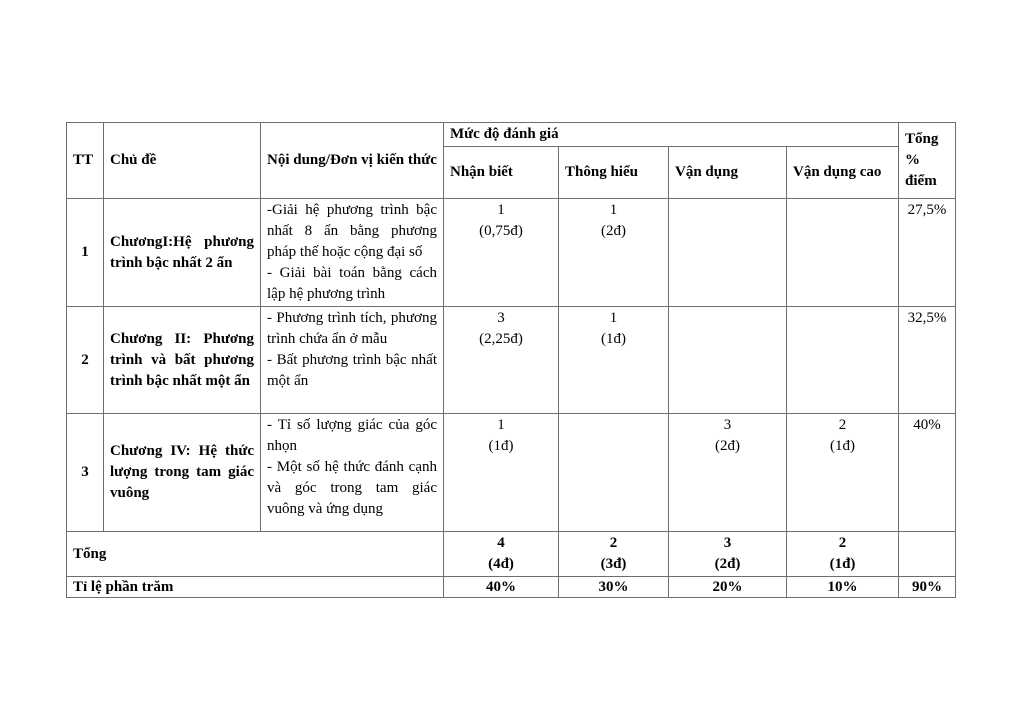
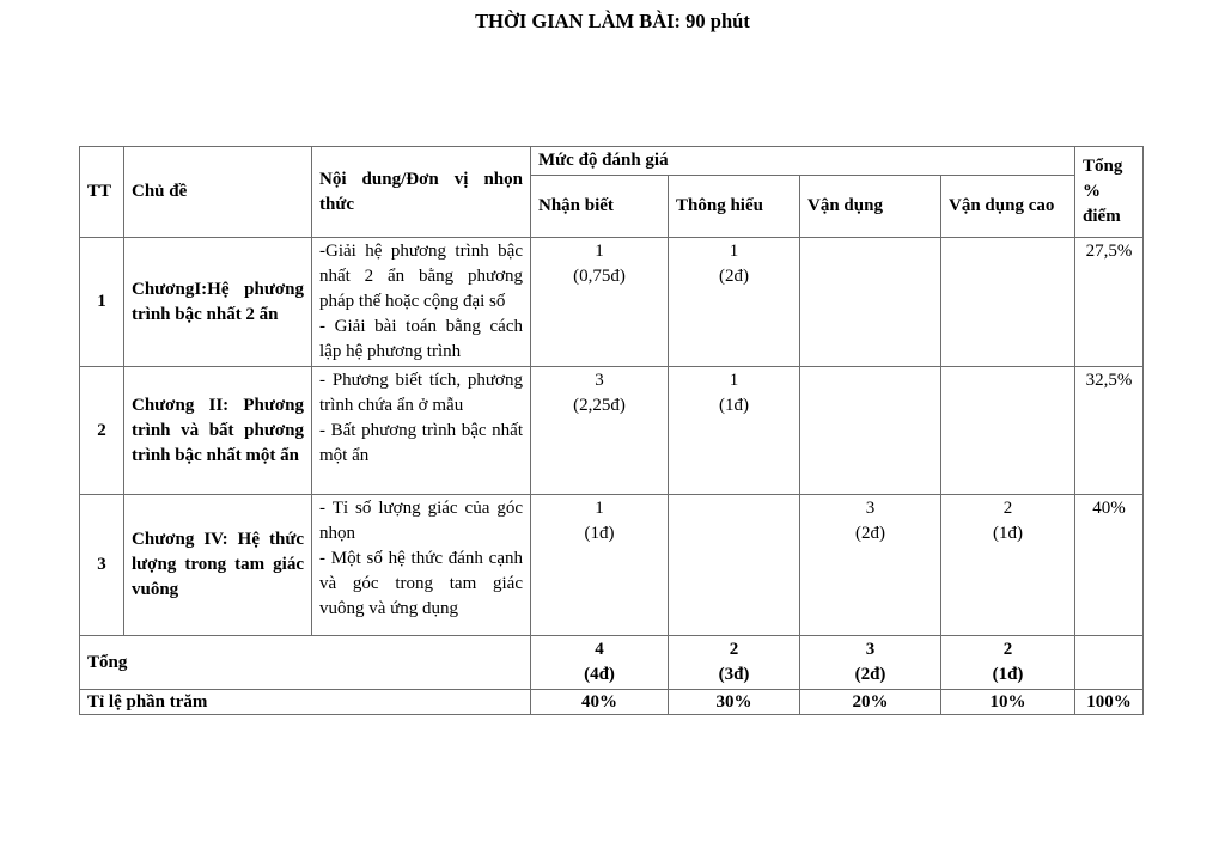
+ THỜI GIAN LÀM BÀI: 90 phút
- TT	Chủ đề	Nội dung/Đơn vị kiến thức	Mức độ đánh giá	Tổng % điểm
+ TT	Chủ đề	Nội dung/Đơn vị nhọn thức	Mức độ đánh giá	Tổng % điểm
  Nhận biết	Thông hiểu	Vận dụng	Vận dụng cao
- 1	ChươngI:Hệ phương trình bậc nhất 2 ẩn	-Giải hệ phương trình bậc nhất 8 ẩn bằng phương pháp thế hoặc cộng đại số - Giải bài toán bằng cách lập hệ phương trình	1 (0,75đ)	1 (2đ)			27,5%
+ 1	ChươngI:Hệ phương trình bậc nhất 2 ẩn	-Giải hệ phương trình bậc nhất 2 ẩn bằng phương pháp thế hoặc cộng đại số - Giải bài toán bằng cách lập hệ phương trình	1 (0,75đ)	1 (2đ)			27,5%
- 2	Chương II: Phương trình và bất phương trình bậc nhất một ẩn	- Phương trình tích, phương trình chứa ẩn ở mẫu - Bất phương trình bậc nhất một ẩn	3 (2,25đ)	1 (1đ)			32,5%
+ 2	Chương II: Phương trình và bất phương trình bậc nhất một ẩn	- Phương biết tích, phương trình chứa ẩn ở mẫu - Bất phương trình bậc nhất một ẩn	3 (2,25đ)	1 (1đ)			32,5%
  3	Chương IV: Hệ thức lượng trong tam giác vuông	- Tỉ số lượng giác của góc nhọn - Một số hệ thức đánh cạnh và góc trong tam giác vuông và ứng dụng	1 (1đ)		3 (2đ)	2 (1đ)	40%
  Tổng	4 (4đ)	2 (3đ)	3 (2đ)	2 (1đ)
- Tỉ lệ phần trăm	40%	30%	20%	10%	90%
+ Tỉ lệ phần trăm	40%	30%	20%	10%	100%
